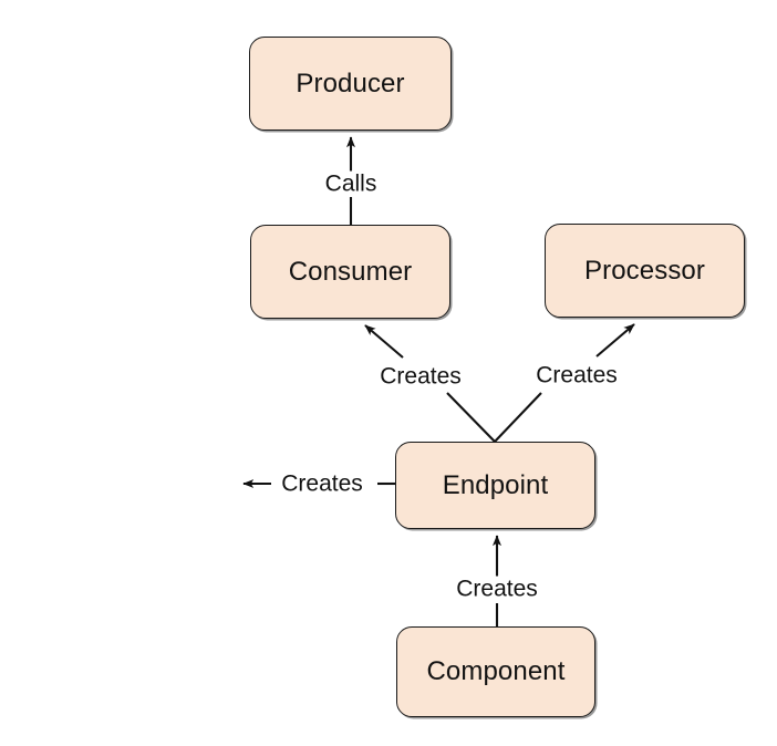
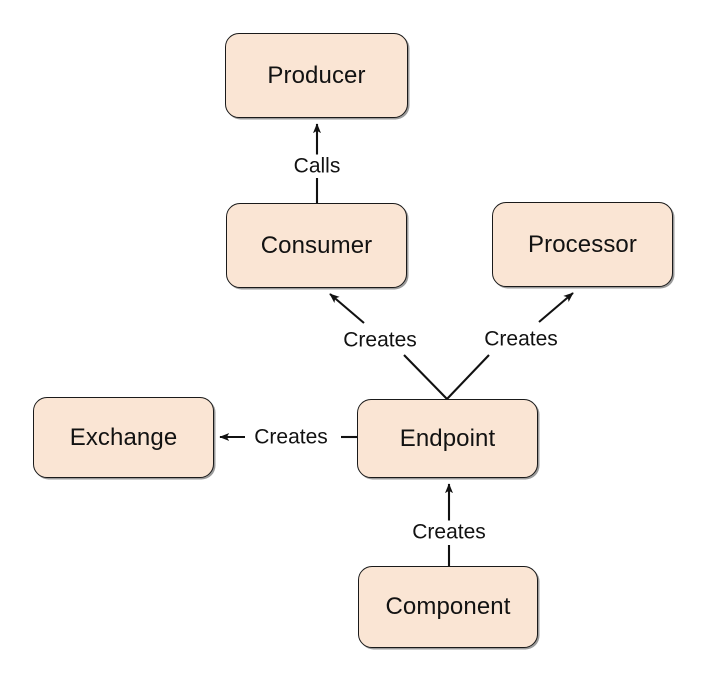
  Producer
  Consumer
  Processor
+ Exchange
  Endpoint
  Component
  Calls
  Creates
  Creates
  Creates
  Creates
